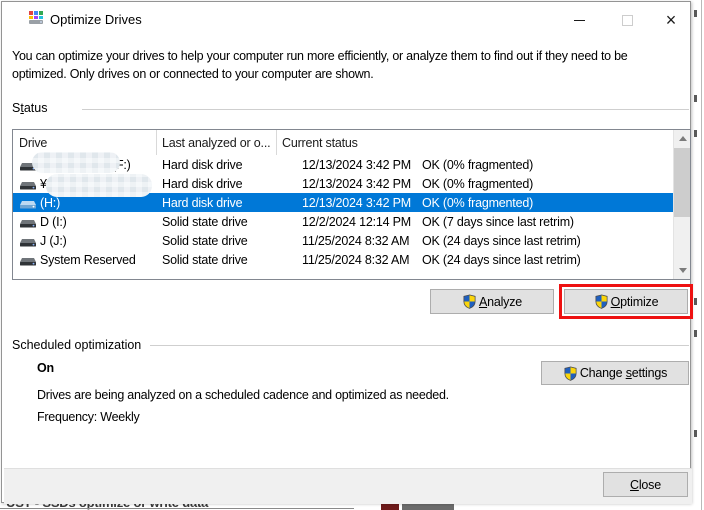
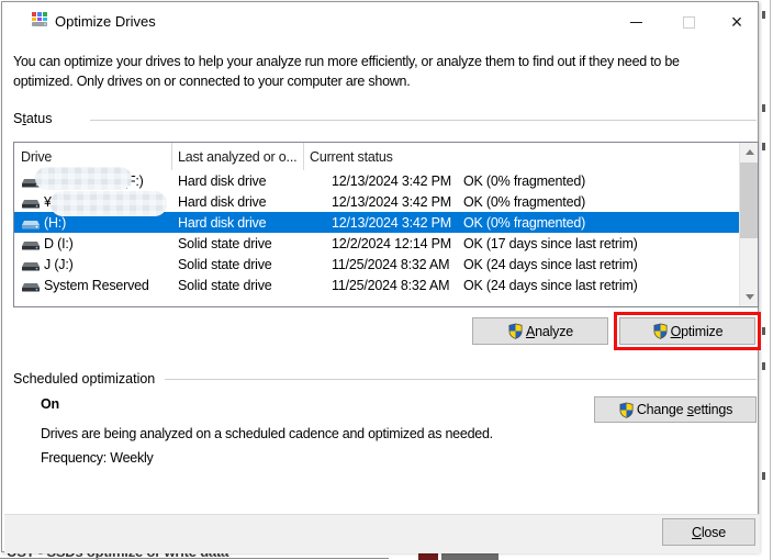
  Optimize Drives
  ×
- You can optimize your drives to help your computer run more efficiently, or analyze them to find out if they need to be
+ You can optimize your drives to help your analyze run more efficiently, or analyze them to find out if they need to be
  optimized. Only drives on or connected to your computer are shown.
  Status
  Drive
  Last analyzed or o...
  Current status
  Hard disk drive
  12/13/2024 3:42 PM
  OK (0% fragmented)
  ¥
  Hard disk drive
  12/13/2024 3:42 PM
  OK (0% fragmented)
  (H:)
  Hard disk drive
  12/13/2024 3:42 PM
  OK (0% fragmented)
  D (I:)
  Solid state drive
  12/2/2024 12:14 PM
- OK (7 days since last retrim)
+ OK (17 days since last retrim)
  J (J:)
  Solid state drive
  11/25/2024 8:32 AM
  OK (24 days since last retrim)
  System Reserved
  Solid state drive
  11/25/2024 8:32 AM
  OK (24 days since last retrim)
  Analyze
  Optimize
  Scheduled optimization
  On
  Drives are being analyzed on a scheduled cadence and optimized as needed.
  Frequency: Weekly
  Change settings
  Close
